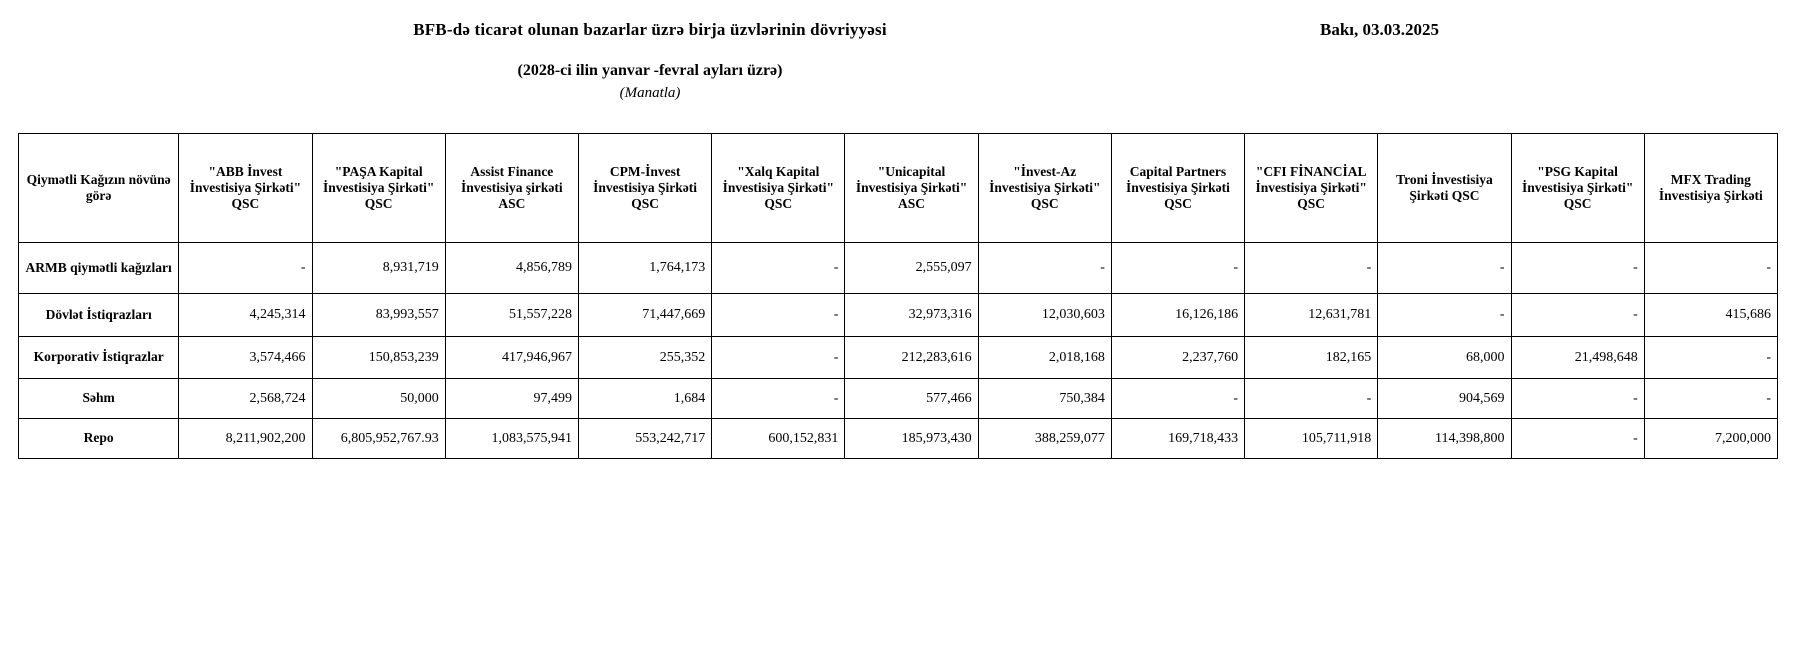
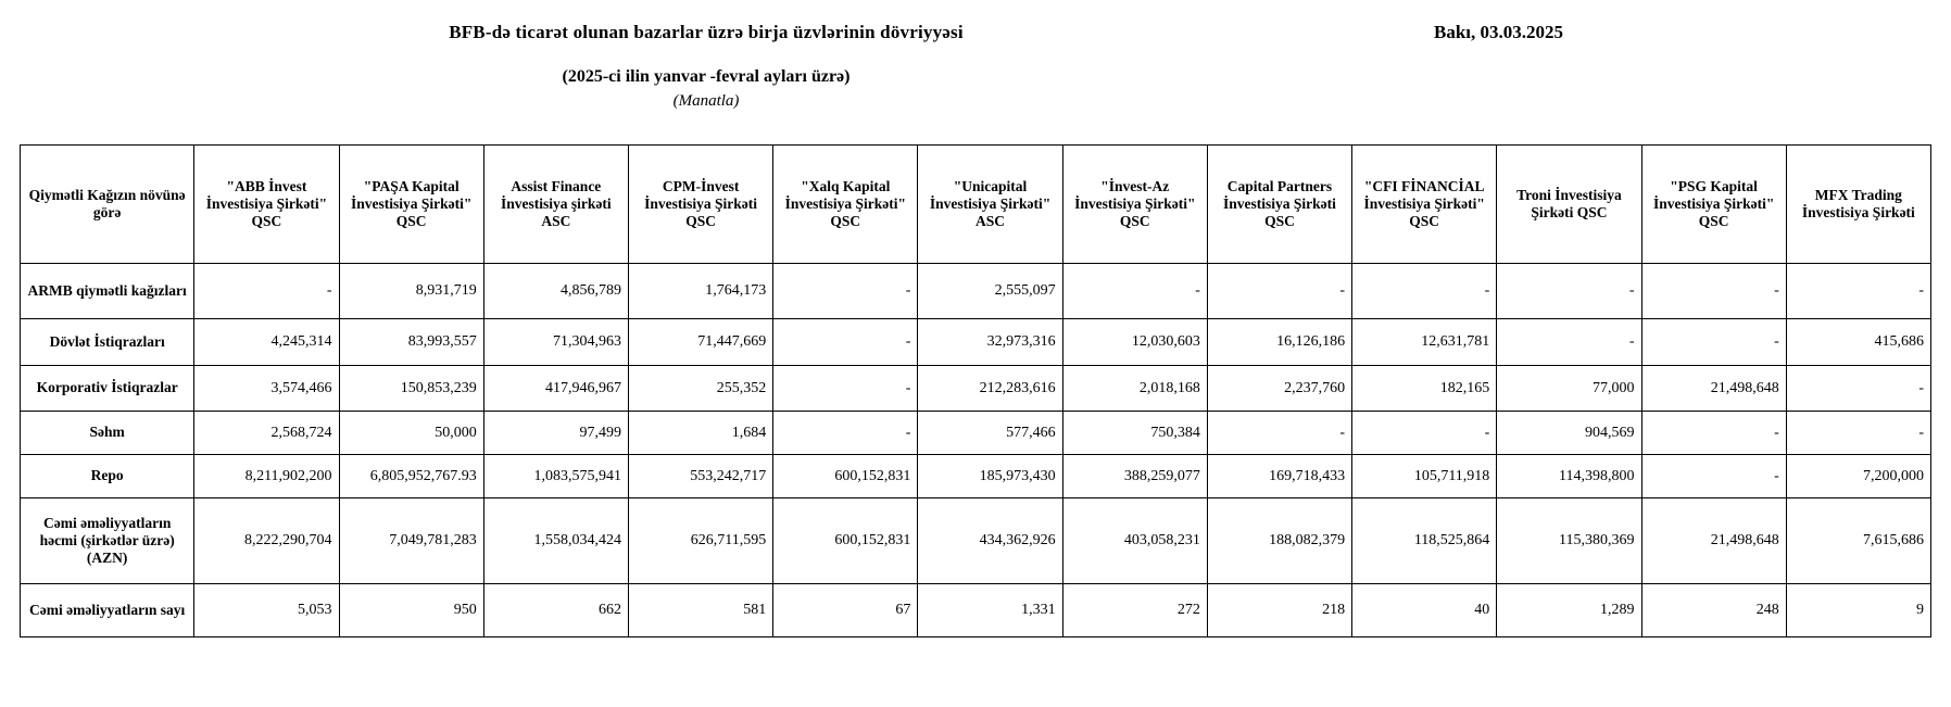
  BFB-də ticarət olunan bazarlar üzrə birja üzvlərinin dövriyyəsi
  Bakı, 03.03.2025
- (2028-ci ilin yanvar -fevral ayları üzrə)
+ (2025-ci ilin yanvar -fevral ayları üzrə)
  (Manatla)
  Qiymətli Kağızın növünə görə	"ABB İnvest İnvestisiya Şirkəti" QSC	"PAŞA Kapital İnvestisiya Şirkəti" QSC	Assist Finance İnvestisiya şirkəti ASC	CPM-İnvest İnvestisiya Şirkəti QSC	"Xalq Kapital İnvestisiya Şirkəti" QSC	"Unicapital İnvestisiya Şirkəti" ASC	"İnvest-Az İnvestisiya Şirkəti" QSC	Capital Partners İnvestisiya Şirkəti QSC	"CFI FİNANCİAL İnvestisiya Şirkəti" QSC	Troni İnvestisiya Şirkəti QSC	"PSG Kapital İnvestisiya Şirkəti" QSC	MFX Trading İnvestisiya Şirkəti
  ARMB qiymətli kağızları	-	8,931,719	4,856,789	1,764,173	-	2,555,097	-	-	-	-	-	-
- Dövlət İstiqrazları	4,245,314	83,993,557	51,557,228	71,447,669	-	32,973,316	12,030,603	16,126,186	12,631,781	-	-	415,686
+ Dövlət İstiqrazları	4,245,314	83,993,557	71,304,963	71,447,669	-	32,973,316	12,030,603	16,126,186	12,631,781	-	-	415,686
- Korporativ İstiqrazlar	3,574,466	150,853,239	417,946,967	255,352	-	212,283,616	2,018,168	2,237,760	182,165	68,000	21,498,648	-
+ Korporativ İstiqrazlar	3,574,466	150,853,239	417,946,967	255,352	-	212,283,616	2,018,168	2,237,760	182,165	77,000	21,498,648	-
  Səhm	2,568,724	50,000	97,499	1,684	-	577,466	750,384	-	-	904,569	-	-
  Repo	8,211,902,200	6,805,952,767.93	1,083,575,941	553,242,717	600,152,831	185,973,430	388,259,077	169,718,433	105,711,918	114,398,800	-	7,200,000
+ Cəmi əməliyyatların həcmi (şirkətlər üzrə) (AZN)	8,222,290,704	7,049,781,283	1,558,034,424	626,711,595	600,152,831	434,362,926	403,058,231	188,082,379	118,525,864	115,380,369	21,498,648	7,615,686
+ Cəmi əməliyyatların sayı	5,053	950	662	581	67	1,331	272	218	40	1,289	248	9
